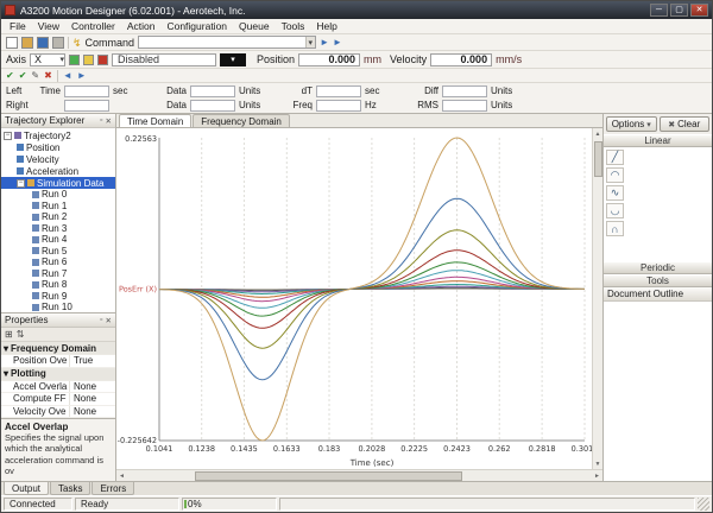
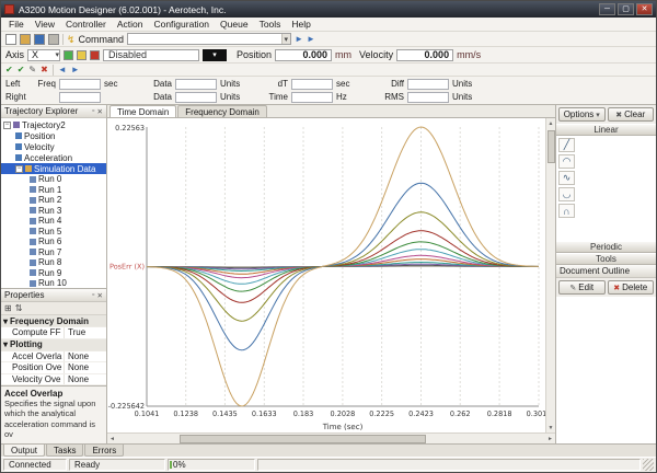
  A3200 Motion Designer (6.02.001) - Aerotech, Inc.
  File
  View
  Controller
  Action
  Configuration
  Queue
  Tools
  Help
  ↯
  Command
  ►
  ►
  Axis
  X
  Disabled
  Position
  0.000
  mm
  Velocity
  0.000
  mm/s
  ✔
  ✔
  ✎
  ✖
  ◄
  ►
  Left
- Time
+ Freq
  sec
  Data
  Units
  dT
  sec
  Diff
  Units
  Right
  Data
  Units
- Freq
+ Time
  Hz
  RMS
  Units
  Trajectory Explorer
  Trajectory2
  Position
  Velocity
  Acceleration
  Simulation Data
  Run 0
  Run 1
  Run 2
  Run 3
  Run 4
  Run 5
  Run 6
  Run 7
  Run 8
  Run 9
  Run 10
  Properties
  ⊞
  ⇅
  ▾
  Frequency Domain
- Position Ove
+ Compute FF
  True
  ▾
  Plotting
  Accel Overla
  None
- Compute FF
+ Position Ove
  None
  Velocity Ove
  None
  Accel Overlap
  Specifies the signal upon which the analytical acceleration command is ov
  Time Domain
  Frequency Domain
  0.1041
  0.1238
  0.1435
  0.1633
  0.183
  0.2028
  0.2225
  0.2423
  0.262
  0.2818
  0.22563
  -0.225642
  PosErr (X)
  Time (sec)
  Options
  Clear
  Linear
  ╱
  ◠
  ∿
  ◡
  ∩
  Periodic
  Tools
  Document Outline
+ Edit
+ Delete
  Output
  Tasks
  Errors
  Connected
  Ready
  0%
